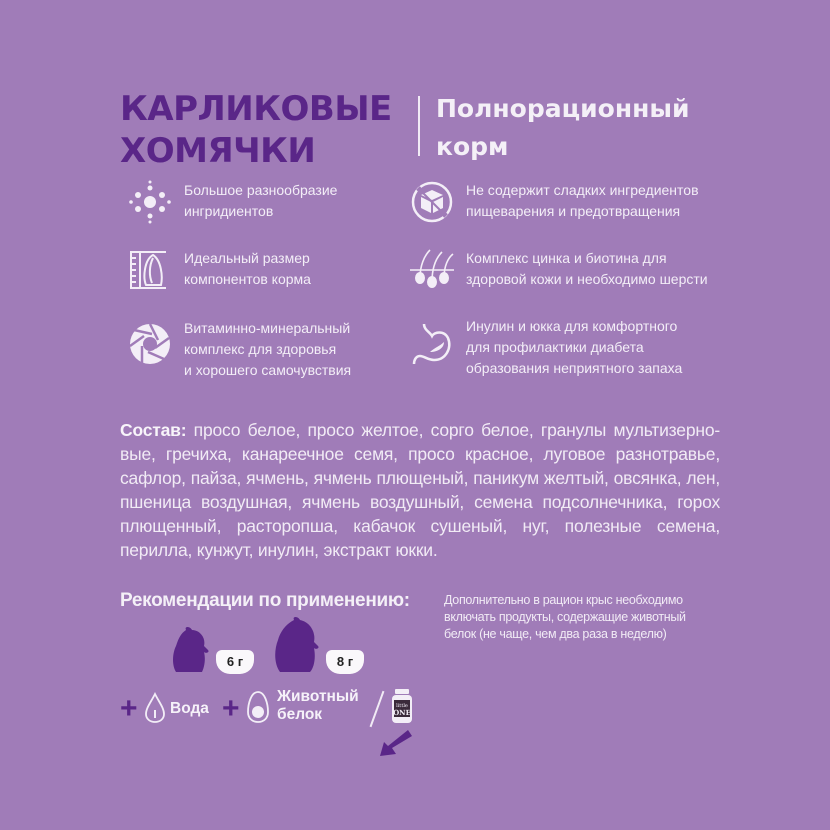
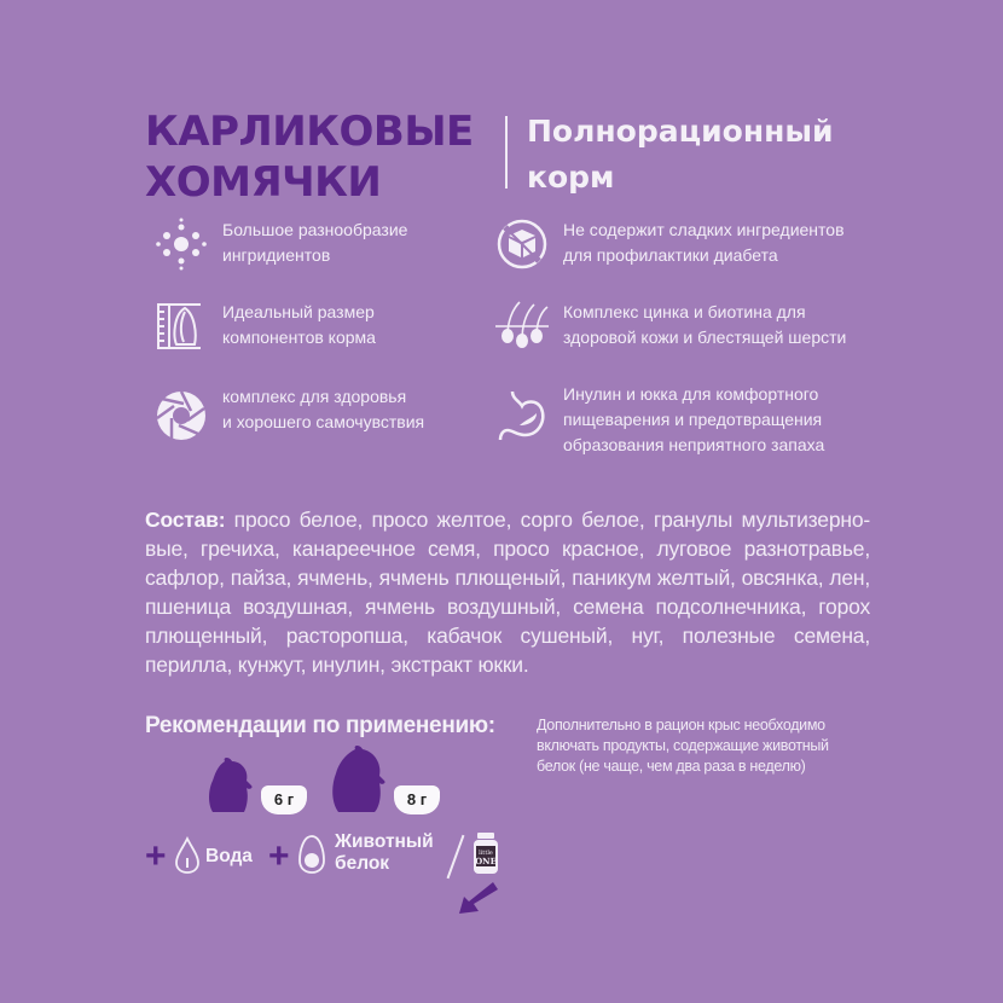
  КАРЛИКОВЫЕ
  ХОМЯЧКИ
  Полнорационный
  корм
  Большое разнообразие
  ингридиентов
  Идеальный размер
  компонентов корма
- Витаминно-минеральный
  комплекс для здоровья
  и хорошего самочувствия
  Не содержит сладких ингредиентов
- пищеварения и предотвращения
+ для профилактики диабета
  Комплекс цинка и биотина для
- здоровой кожи и необходимо шерсти
+ здоровой кожи и блестящей шерсти
  Инулин и юкка для комфортного
- для профилактики диабета
+ пищеварения и предотвращения
  образования неприятного запаха
  Состав: просо белое, просо желтое, сорго белое, гранулы мультизерно-вые, гречиха, канареечное семя, просо красное, луговое разнотравье, сафлор, пайза, ячмень, ячмень плющеный, паникум желтый, овсянка, лен, пшеница воздушная, ячмень воздушный, семена подсолнечника, горох плющенный, расторопша, кабачок сушеный, нуг, полезные семена, перилла, кунжут, инулин, экстракт юкки.
  Рекомендации по применению:
  Дополнительно в рацион крыс необходимо
  включать продукты, содержащие животный
  белок (не чаще, чем два раза в неделю)
  6 г
  8 г
  +
  Вода
  +
  Животный
  белок
  ONE
